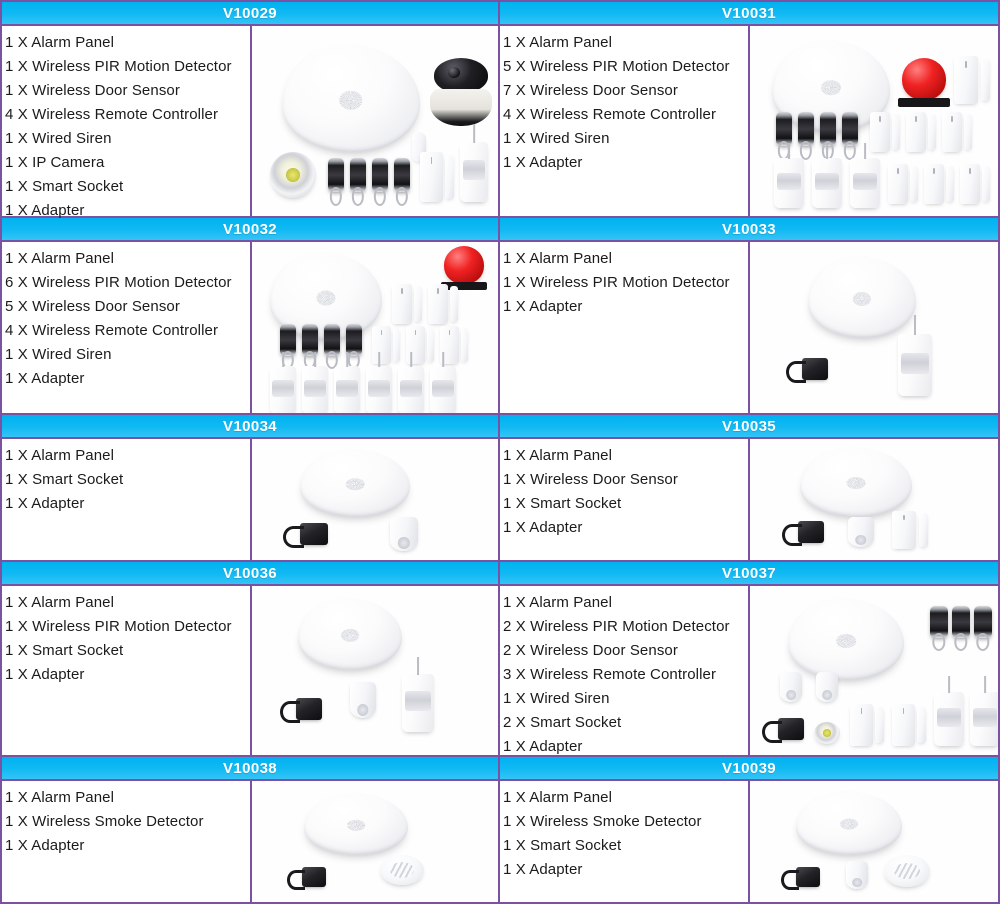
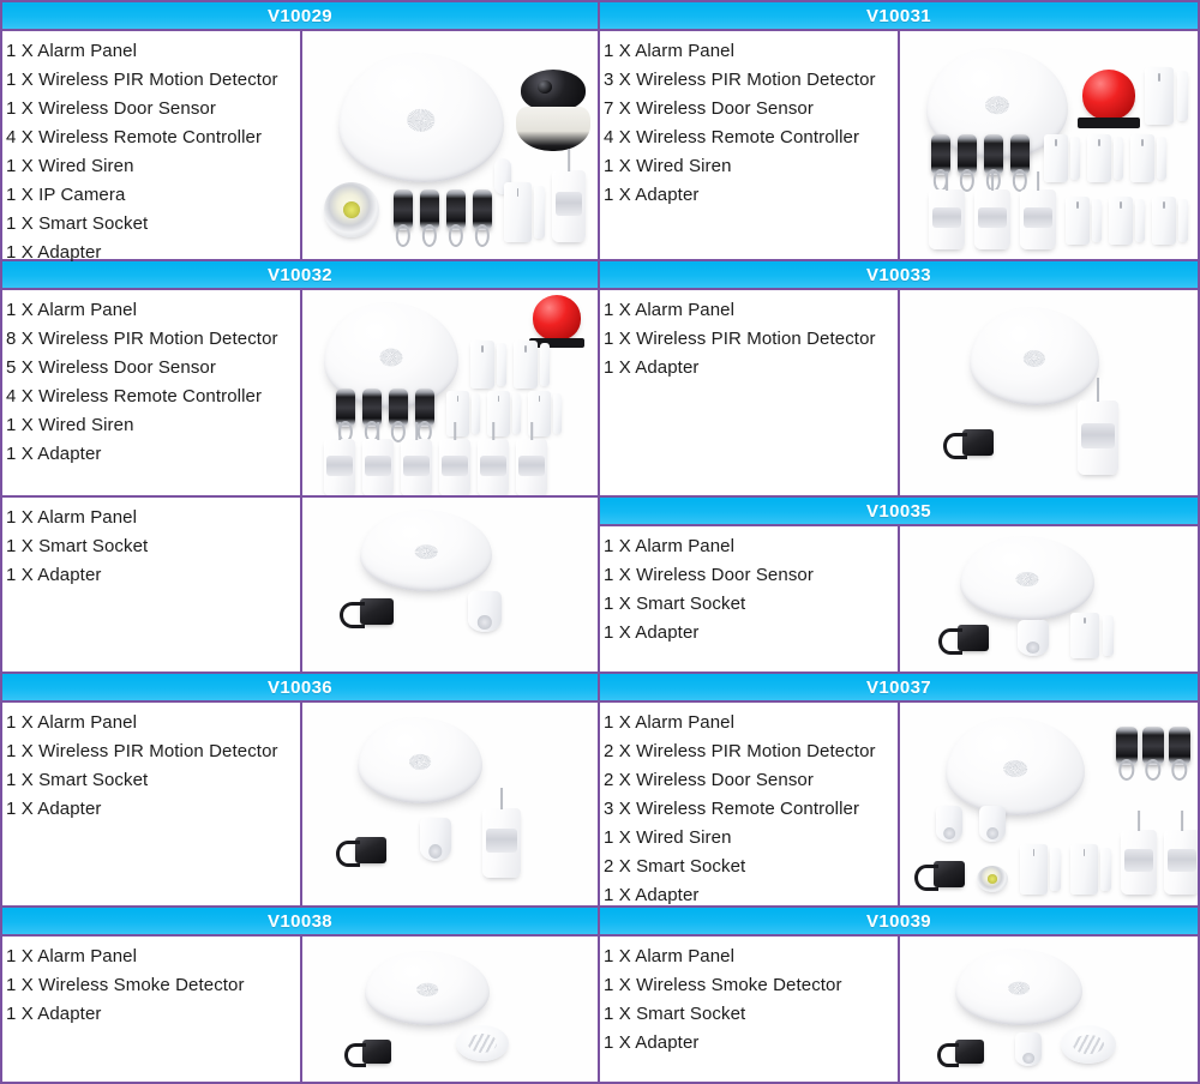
  V10029
  1 X Alarm Panel
  1 X Wireless PIR Motion Detector
  1 X Wireless Door Sensor
  4 X Wireless Remote Controller
  1 X Wired Siren
  1 X IP Camera
  1 X Smart Socket
  1 X Adapter
  V10031
  1 X Alarm Panel
- 5 X Wireless PIR Motion Detector
+ 3 X Wireless PIR Motion Detector
  7 X Wireless Door Sensor
  4 X Wireless Remote Controller
  1 X Wired Siren
  1 X Adapter
  V10032
  1 X Alarm Panel
- 6 X Wireless PIR Motion Detector
+ 8 X Wireless PIR Motion Detector
  5 X Wireless Door Sensor
  4 X Wireless Remote Controller
  1 X Wired Siren
  1 X Adapter
  V10033
  1 X Alarm Panel
  1 X Wireless PIR Motion Detector
  1 X Adapter
- V10034
  1 X Alarm Panel
  1 X Smart Socket
  1 X Adapter
  V10035
  1 X Alarm Panel
  1 X Wireless Door Sensor
  1 X Smart Socket
  1 X Adapter
  V10036
  1 X Alarm Panel
  1 X Wireless PIR Motion Detector
  1 X Smart Socket
  1 X Adapter
  V10037
  1 X Alarm Panel
  2 X Wireless PIR Motion Detector
  2 X Wireless Door Sensor
  3 X Wireless Remote Controller
  1 X Wired Siren
  2 X Smart Socket
  1 X Adapter
  V10038
  1 X Alarm Panel
  1 X Wireless Smoke Detector
  1 X Adapter
  V10039
  1 X Alarm Panel
  1 X Wireless Smoke Detector
  1 X Smart Socket
  1 X Adapter
